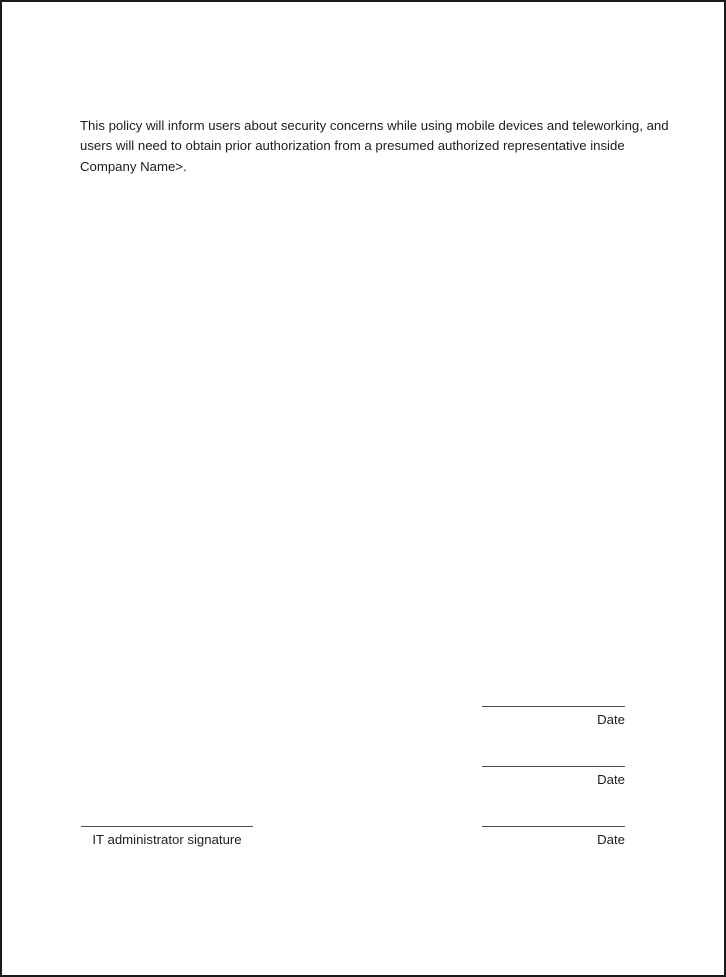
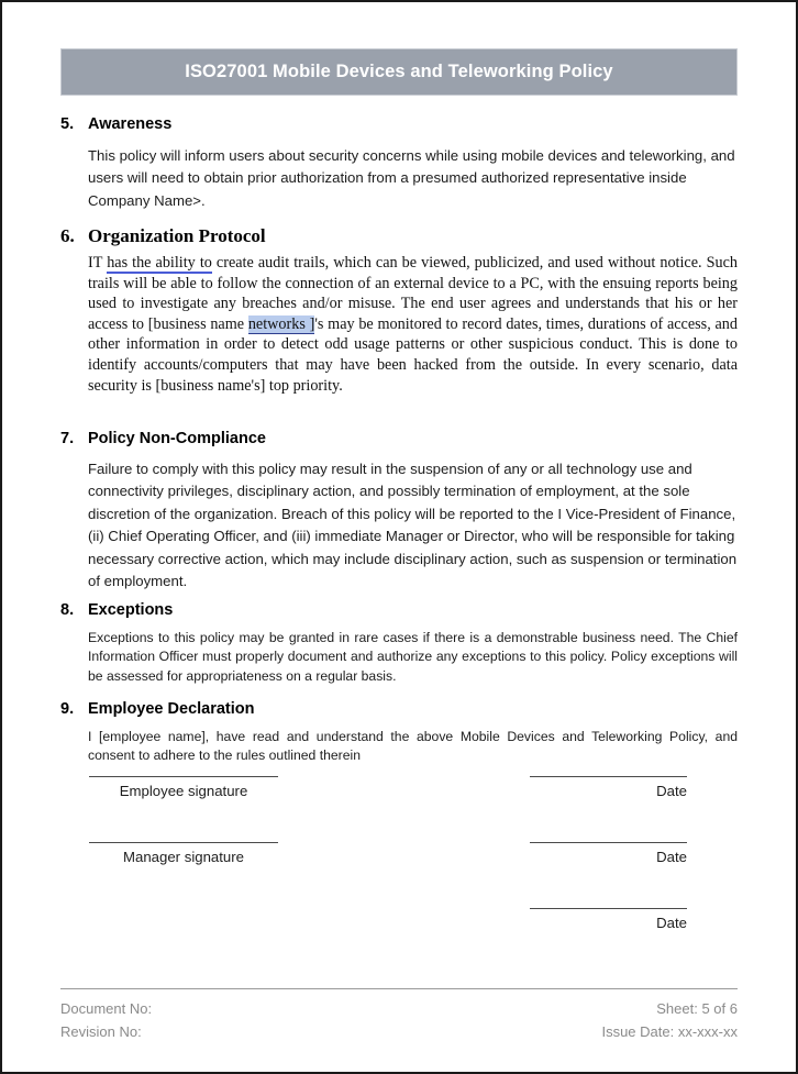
+ ISO27001 Mobile Devices and Teleworking Policy
+ 5.
+ Awareness
  This policy will inform users about security concerns while using mobile devices and teleworking, and users will need to obtain prior authorization from a presumed authorized representative inside Company Name>.
+ 6.
+ Organization Protocol
+ IT has the ability to create audit trails, which can be viewed, publicized, and used without notice. Such trails will be able to follow the connection of an external device to a PC, with the ensuing reports being used to investigate any breaches and/or misuse. The end user agrees and understands that his or her access to [business name networks ]'s may be monitored to record dates, times, durations of access, and other information in order to detect odd usage patterns or other suspicious conduct. This is done to identify accounts/computers that may have been hacked from the outside. In every scenario, data security is [business name's] top priority.
+ 7.
+ Policy Non-Compliance
+ Failure to comply with this policy may result in the suspension of any or all technology use and connectivity privileges, disciplinary action, and possibly termination of employment, at the sole discretion of the organization. Breach of this policy will be reported to the I Vice-President of Finance, (ii) Chief Operating Officer, and (iii) immediate Manager or Director, who will be responsible for taking necessary corrective action, which may include disciplinary action, such as suspension or termination of employment.
+ 8.
+ Exceptions
+ Exceptions to this policy may be granted in rare cases if there is a demonstrable business need. The Chief Information Officer must properly document and authorize any exceptions to this policy. Policy exceptions will be assessed for appropriateness on a regular basis.
+ 9.
+ Employee Declaration
+ I [employee name], have read and understand the above Mobile Devices and Teleworking Policy, and consent to adhere to the rules outlined therein
+ Employee signature
  Date
+ Manager signature
  Date
- IT administrator signature
  Date
+ Document No:
+ Revision No:
+ Sheet: 5 of 6
+ Issue Date: xx-xxx-xx
